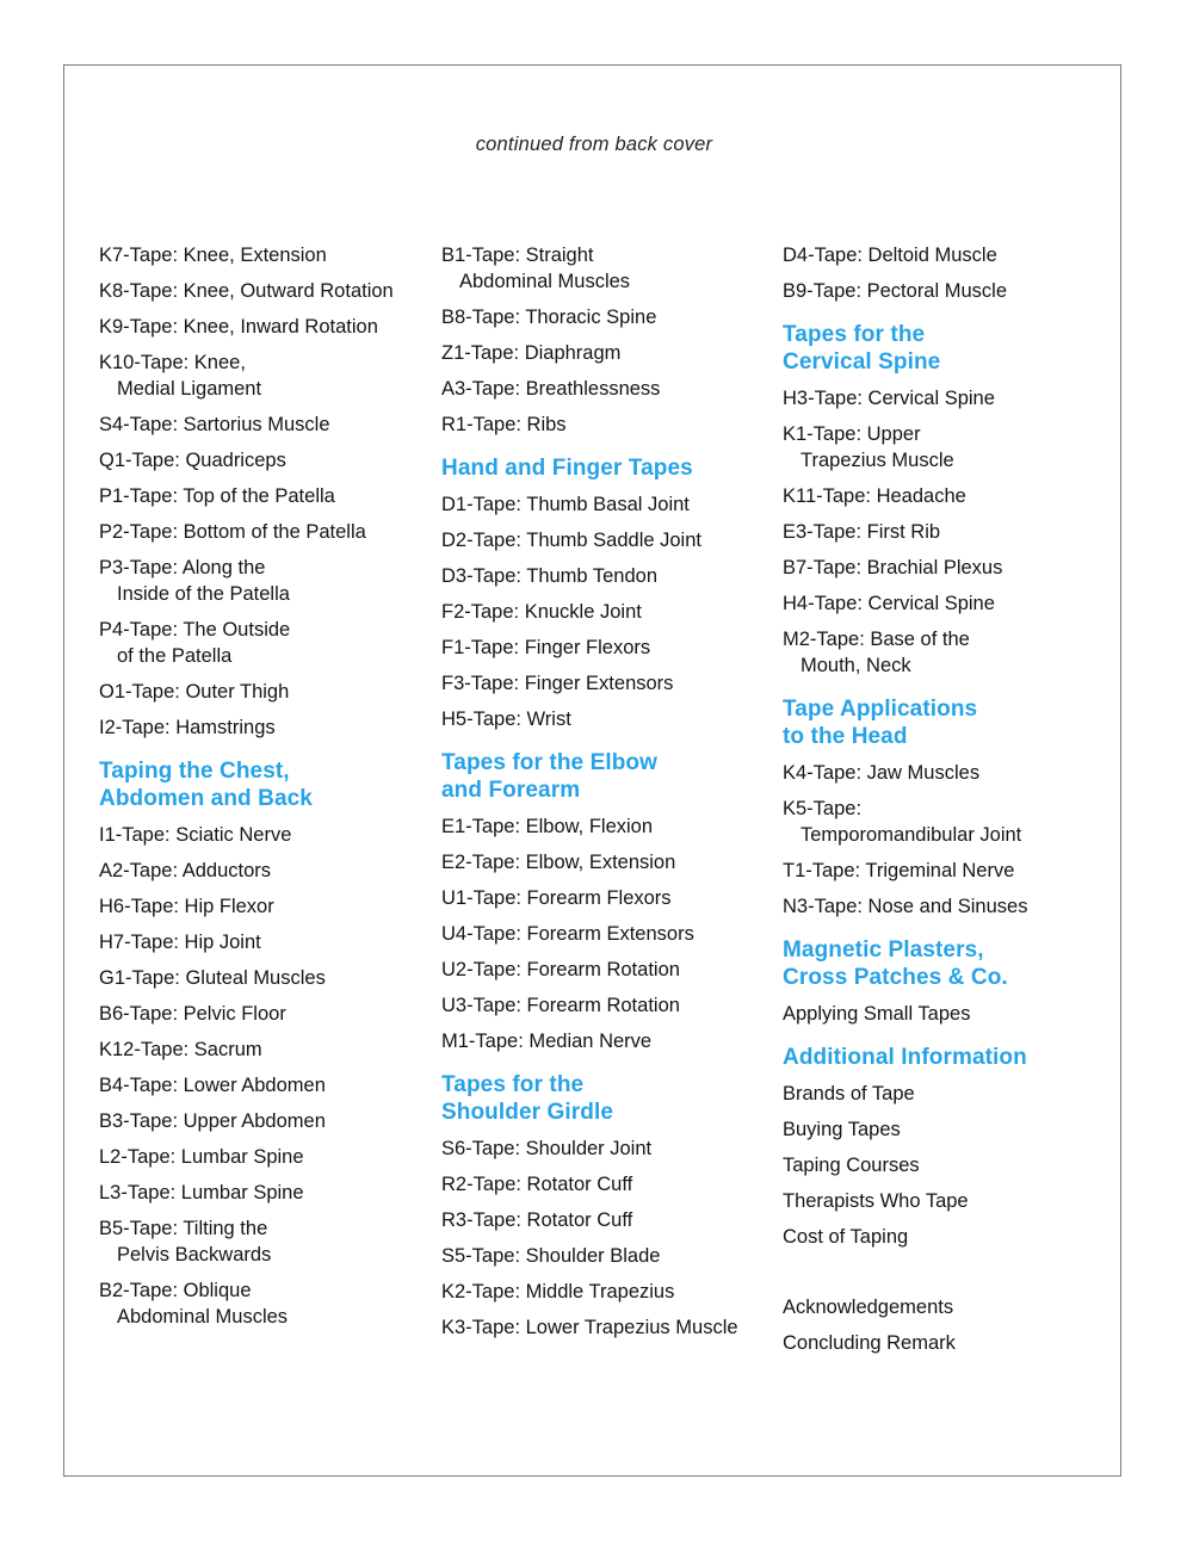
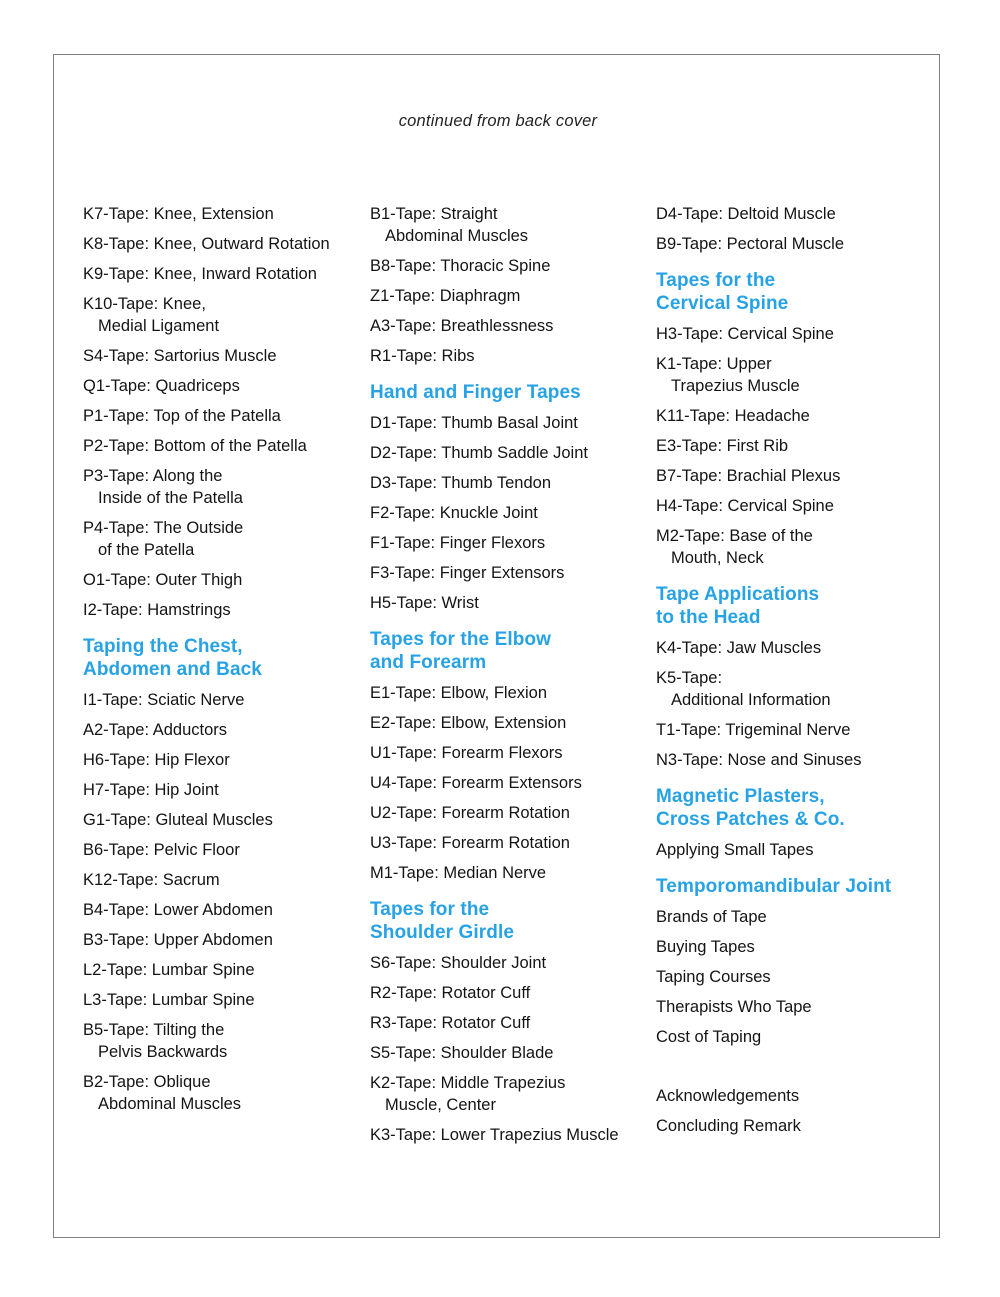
  continued from back cover
  K7-Tape: Knee, Extension
  K8-Tape: Knee, Outward Rotation
  K9-Tape: Knee, Inward Rotation
  K10-Tape: Knee,
  Medial Ligament
  S4-Tape: Sartorius Muscle
  Q1-Tape: Quadriceps
  P1-Tape: Top of the Patella
  P2-Tape: Bottom of the Patella
  P3-Tape: Along the
  Inside of the Patella
  P4-Tape: The Outside
  of the Patella
  O1-Tape: Outer Thigh
  I2-Tape: Hamstrings
  Taping the Chest,
  Abdomen and Back
  I1-Tape: Sciatic Nerve
  A2-Tape: Adductors
  H6-Tape: Hip Flexor
  H7-Tape: Hip Joint
  G1-Tape: Gluteal Muscles
  B6-Tape: Pelvic Floor
  K12-Tape: Sacrum
  B4-Tape: Lower Abdomen
  B3-Tape: Upper Abdomen
  L2-Tape: Lumbar Spine
  L3-Tape: Lumbar Spine
  B5-Tape: Tilting the
  Pelvis Backwards
  B2-Tape: Oblique
  Abdominal Muscles
  B1-Tape: Straight
  Abdominal Muscles
  B8-Tape: Thoracic Spine
  Z1-Tape: Diaphragm
  A3-Tape: Breathlessness
  R1-Tape: Ribs
  Hand and Finger Tapes
  D1-Tape: Thumb Basal Joint
  D2-Tape: Thumb Saddle Joint
  D3-Tape: Thumb Tendon
  F2-Tape: Knuckle Joint
  F1-Tape: Finger Flexors
  F3-Tape: Finger Extensors
  H5-Tape: Wrist
  Tapes for the Elbow
  and Forearm
  E1-Tape: Elbow, Flexion
  E2-Tape: Elbow, Extension
  U1-Tape: Forearm Flexors
  U4-Tape: Forearm Extensors
  U2-Tape: Forearm Rotation
  U3-Tape: Forearm Rotation
  M1-Tape: Median Nerve
  Tapes for the
  Shoulder Girdle
  S6-Tape: Shoulder Joint
  R2-Tape: Rotator Cuff
  R3-Tape: Rotator Cuff
  S5-Tape: Shoulder Blade
  K2-Tape: Middle Trapezius
+ Muscle, Center
  K3-Tape: Lower Trapezius Muscle
  D4-Tape: Deltoid Muscle
  B9-Tape: Pectoral Muscle
  Tapes for the
  Cervical Spine
  H3-Tape: Cervical Spine
  K1-Tape: Upper
  Trapezius Muscle
  K11-Tape: Headache
  E3-Tape: First Rib
  B7-Tape: Brachial Plexus
  H4-Tape: Cervical Spine
  M2-Tape: Base of the
  Mouth, Neck
  Tape Applications
  to the Head
  K4-Tape: Jaw Muscles
  K5-Tape:
- Temporomandibular Joint
+ Additional Information
  T1-Tape: Trigeminal Nerve
  N3-Tape: Nose and Sinuses
  Magnetic Plasters,
  Cross Patches & Co.
  Applying Small Tapes
- Additional Information
+ Temporomandibular Joint
  Brands of Tape
  Buying Tapes
  Taping Courses
  Therapists Who Tape
  Cost of Taping
  Acknowledgements
  Concluding Remark
